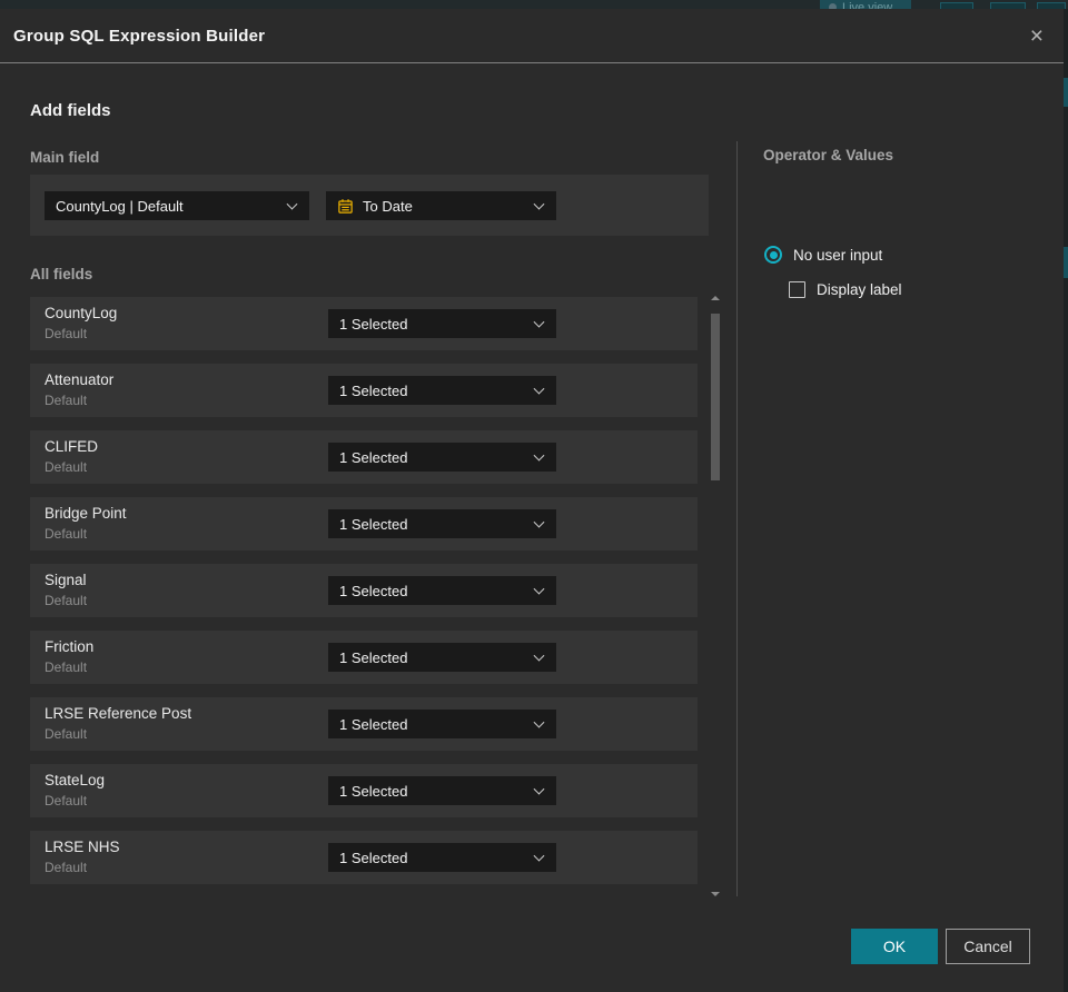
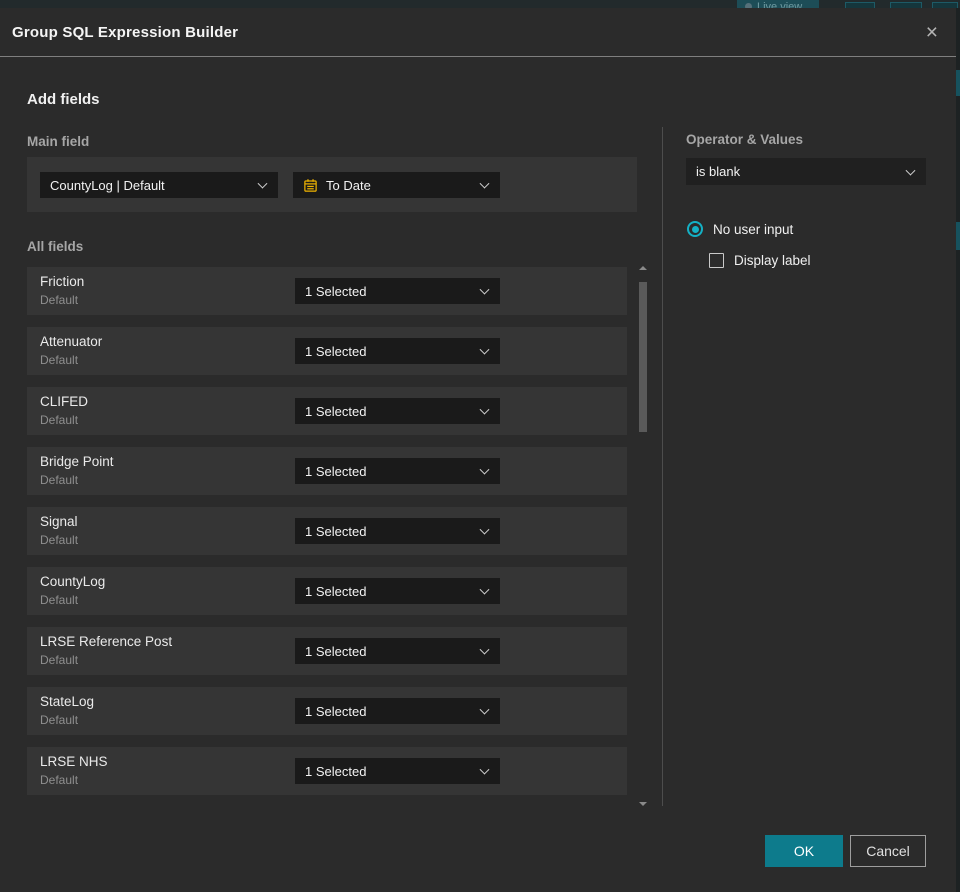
  Live view
  Group SQL Expression Builder
  ×
  Add fields
  Main field
  CountyLog | Default
  To Date
  All fields
- CountyLog
+ Friction
  Default
  1 Selected
  Attenuator
  Default
  1 Selected
  CLIFED
  Default
  1 Selected
  Bridge Point
  Default
  1 Selected
  Signal
  Default
  1 Selected
- Friction
+ CountyLog
  Default
  1 Selected
  LRSE Reference Post
  Default
  1 Selected
  StateLog
  Default
  1 Selected
  LRSE NHS
  Default
  1 Selected
  Operator & Values
+ is blank
  No user input
  Display label
  OK
  Cancel
